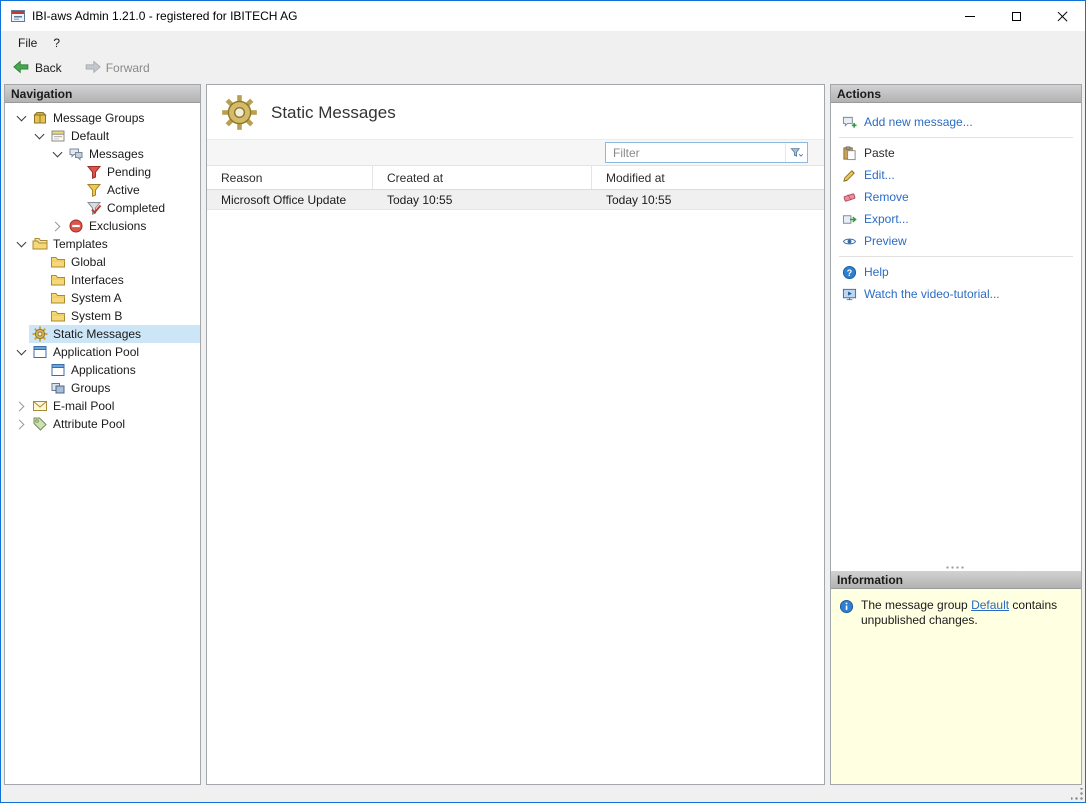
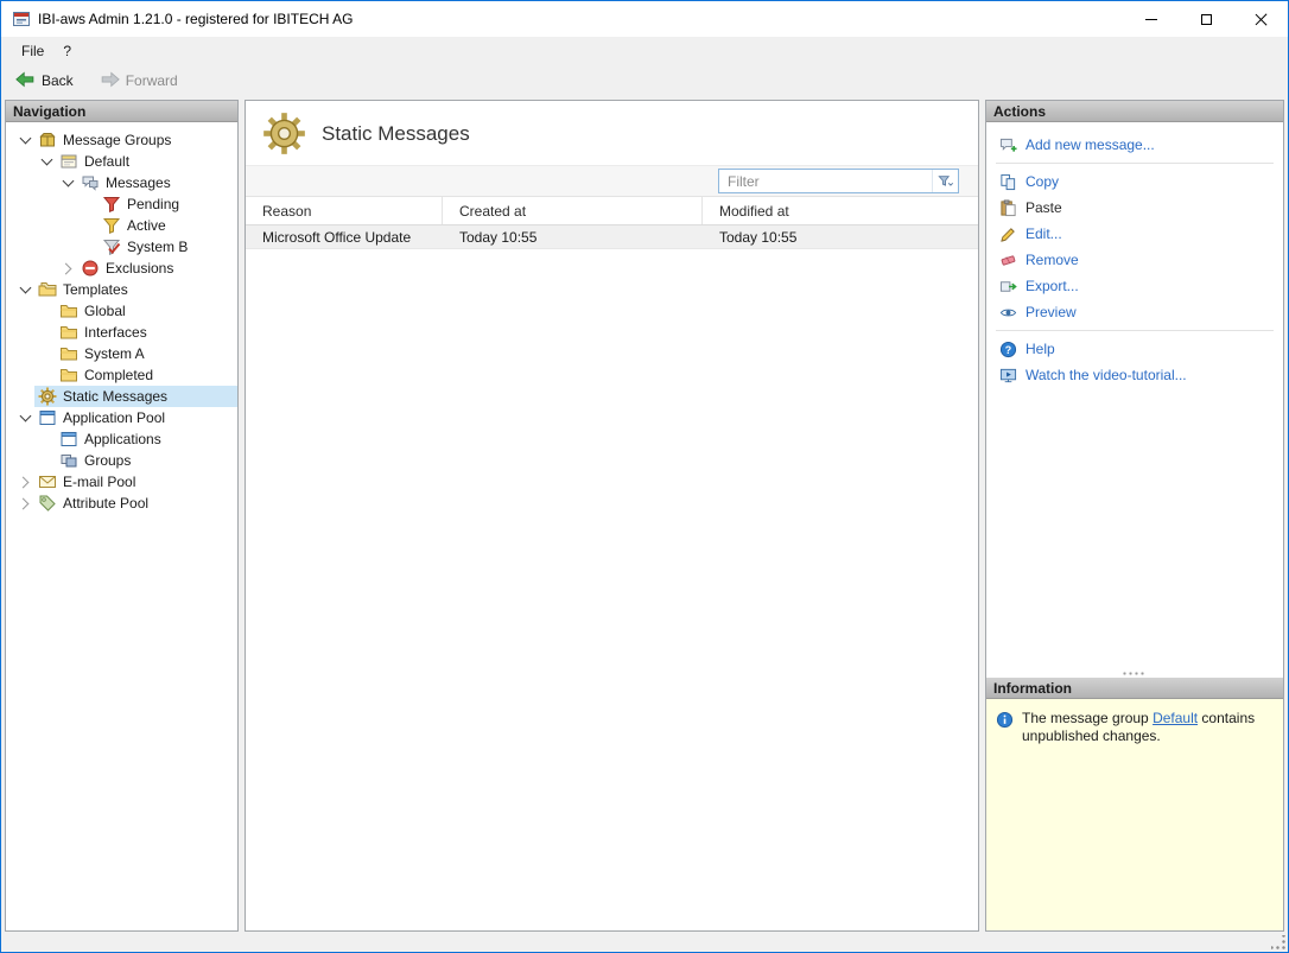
  IBI-aws Admin 1.21.0 - registered for IBITECH AG
  File
  ?
  Back
  Forward
  Navigation
  Message Groups
  Default
  Messages
  Pending
  Active
- Completed
+ System B
  Exclusions
  Templates
  Global
  Interfaces
  System A
- System B
+ Completed
  Static Messages
  Application Pool
  Applications
  Groups
  E-mail Pool
  Attribute Pool
  Static Messages
  Filter
  Reason
  Created at
  Modified at
  Microsoft Office Update
  Today 10:55
  Today 10:55
  Actions
  Add new message...
+ Copy
  Paste
  Edit...
  Remove
  Export...
  Preview
  ?
  Help
  Watch the video-tutorial...
  Information
  The message group Default contains unpublished changes.
